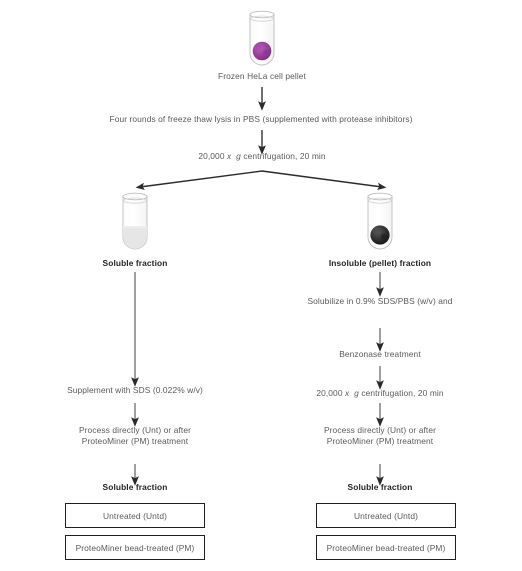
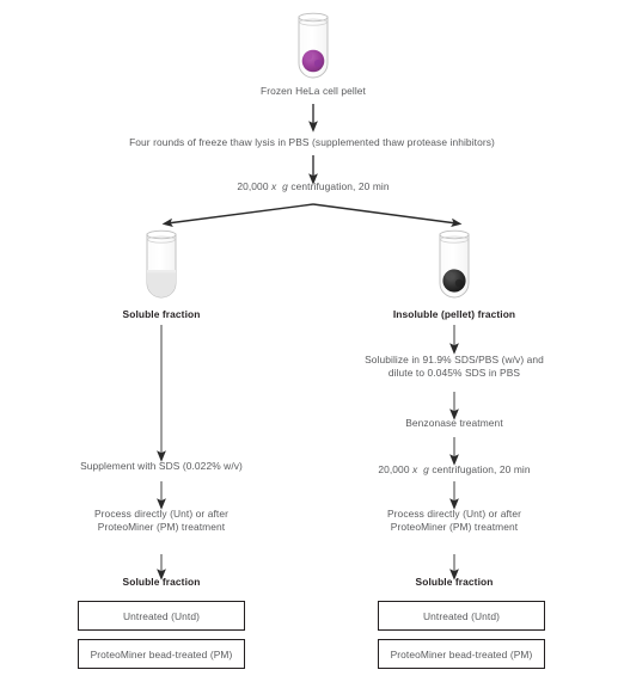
  Frozen HeLa cell pellet
- Four rounds of freeze thaw lysis in PBS (supplemented with protease inhibitors)
+ Four rounds of freeze thaw lysis in PBS (supplemented thaw protease inhibitors)
  20,000 x g centrifugation, 20 min
  Soluble fraction
  Insoluble (pellet) fraction
  Supplement with SDS (0.022% w/v)
  Process directly (Unt) or after
  ProteoMiner (PM) treatment
  Soluble fraction
- Solubilize in 0.9% SDS/PBS (w/v) and
+ Solubilize in 91.9% SDS/PBS (w/v) and
+ dilute to 0.045% SDS in PBS
  Benzonase treatment
  20,000 x g centrifugation, 20 min
  Process directly (Unt) or after
  ProteoMiner (PM) treatment
  Soluble fraction
  Untreated (Untd)
  ProteoMiner bead-treated (PM)
  Untreated (Untd)
  ProteoMiner bead-treated (PM)
